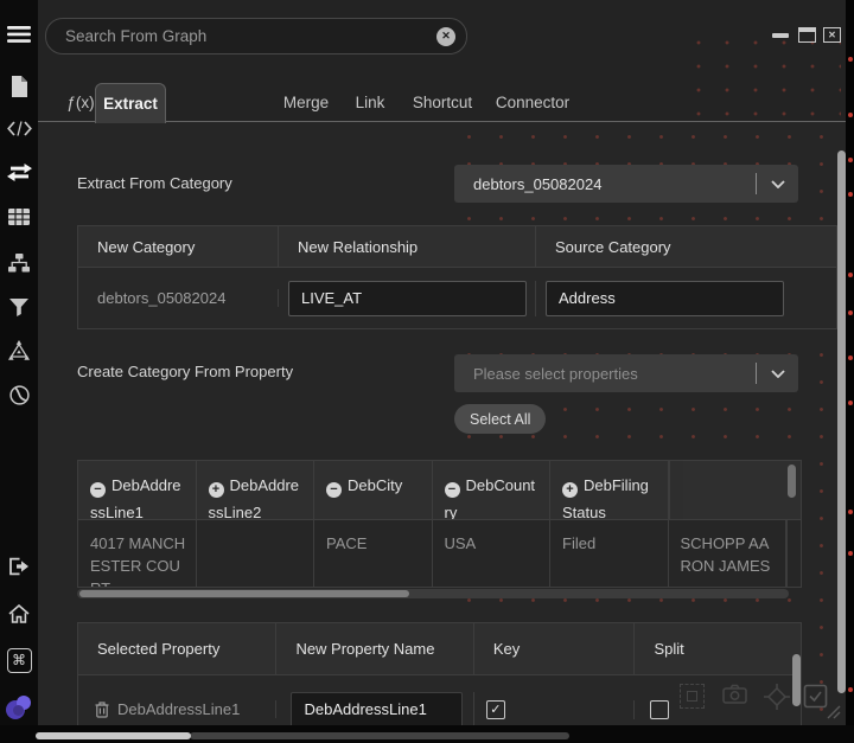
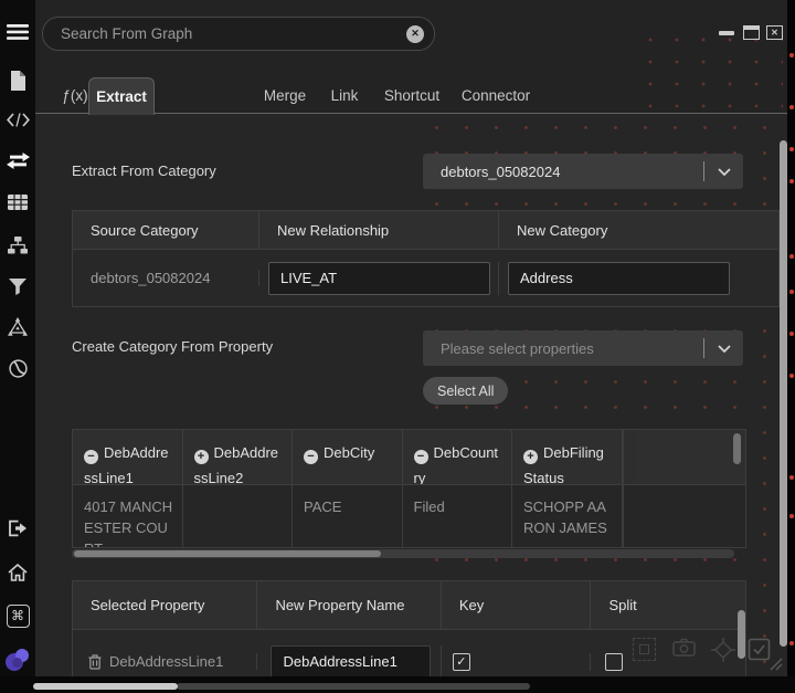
  ⌘
  Search From Graph
  ✕
  ✕
  ƒ(x)
  Extract
  Merge
  Link
  Shortcut
  Connector
  Extract From Category
  debtors_05082024
- New Category
+ Source Category
  New Relationship
- Source Category
+ New Category
  debtors_05082024
  LIVE_AT
  Address
  Create Category From Property
  Please select properties
  Select All
  − DebAddressLine1
  + DebAddressLine2
  − DebCity
  − DebCountry
  + DebFilingStatus
  4017 MANCHESTER COU
  PACE
- USA
  Filed
  SCHOPP AARON JAMES
  Selected Property
  New Property Name
  Key
  Split
  DebAddressLine1
  DebAddressLine1
  ✓
